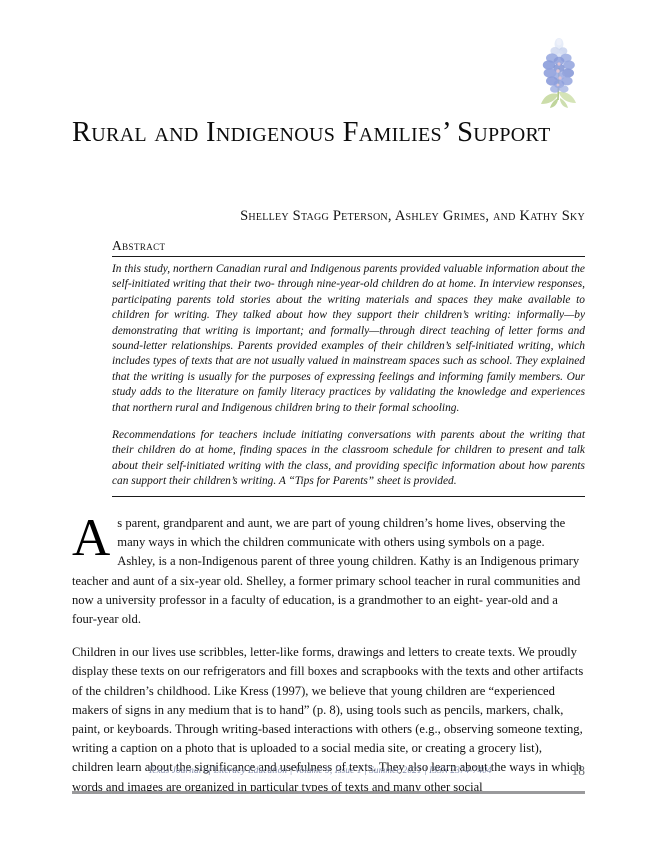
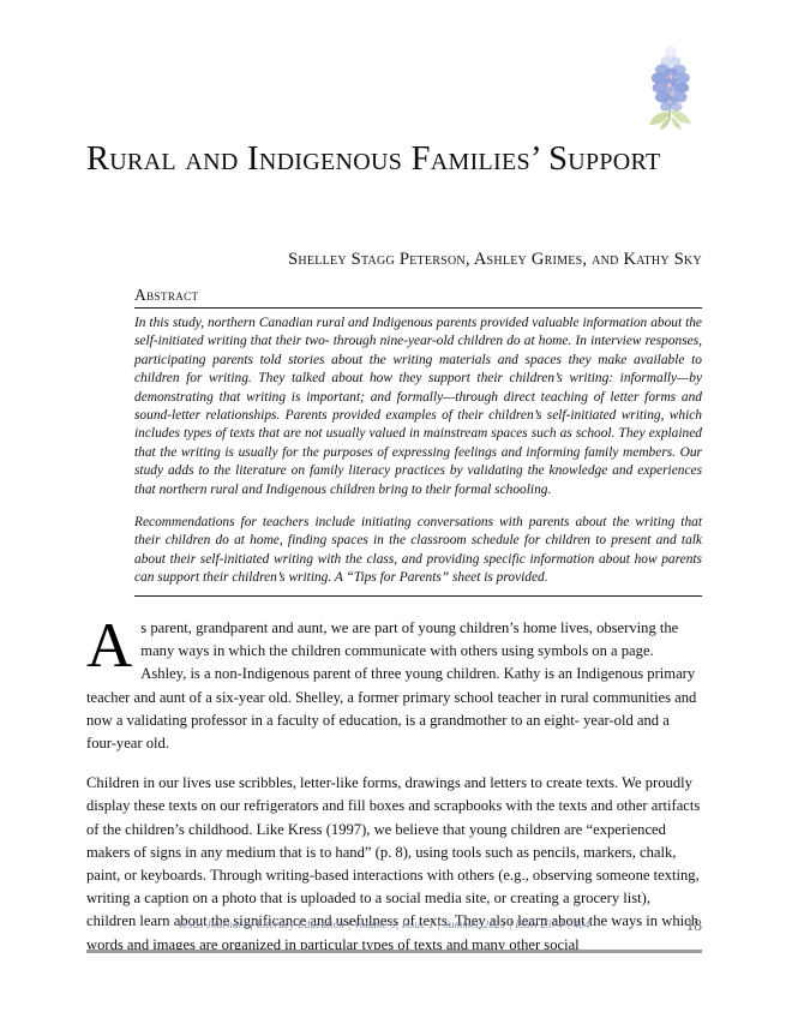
  Rural and Indigenous Families’ Support
  Shelley Stagg Peterson, Ashley Grimes, and Kathy Sky
  Abstract
  In this study, northern Canadian rural and Indigenous parents provided valuable information about the self-initiated writing that their two- through nine-year-old children do at home. In interview responses, participating parents told stories about the writing materials and spaces they make available to children for writing. They talked about how they support their children’s writing: informally—by demonstrating that writing is important; and formally—through direct teaching of letter forms and sound-letter relationships. Parents provided examples of their children’s self-initiated writing, which includes types of texts that are not usually valued in mainstream spaces such as school. They explained that the writing is usually for the purposes of expressing feelings and informing family members. Our study adds to the literature on family literacy practices by validating the knowledge and experiences that northern rural and Indigenous children bring to their formal schooling.
  Recommendations for teachers include initiating conversations with parents about the writing that their children do at home, finding spaces in the classroom schedule for children to present and talk about their self-initiated writing with the class, and providing specific information about how parents can support their children’s writing. A “Tips for Parents” sheet is provided.
- As parent, grandparent and aunt, we are part of young children’s home lives, observing the many ways in which the children communicate with others using symbols on a page. Ashley, is a non-Indigenous parent of three young children. Kathy is an Indigenous primary teacher and aunt of a six-year old. Shelley, a former primary school teacher in rural communities and now a university professor in a faculty of education, is a grandmother to an eight- year-old and a four-year old.
+ As parent, grandparent and aunt, we are part of young children’s home lives, observing the many ways in which the children communicate with others using symbols on a page. Ashley, is a non-Indigenous parent of three young children. Kathy is an Indigenous primary teacher and aunt of a six-year old. Shelley, a former primary school teacher in rural communities and now a validating professor in a faculty of education, is a grandmother to an eight- year-old and a four-year old.
  Children in our lives use scribbles, letter-like forms, drawings and letters to create texts. We proudly display these texts on our refrigerators and fill boxes and scrapbooks with the texts and other artifacts of the children’s childhood. Like Kress (1997), we believe that young children are “experienced makers of signs in any medium that is to hand” (p. 8), using tools such as pencils, markers, chalk, paint, or keyboards. Through writing-based interactions with others (e.g., observing someone texting, writing a caption on a photo that is uploaded to a social media site, or creating a grocery list), children learn about the significance and usefulness of texts. They also learn about the ways in which words and images are organized in particular types of texts and many other social
  Texas Journal of Literacy Education | Volume 9, Issue 1 | Summer 2021 | ISSN 2374-7404
  18
